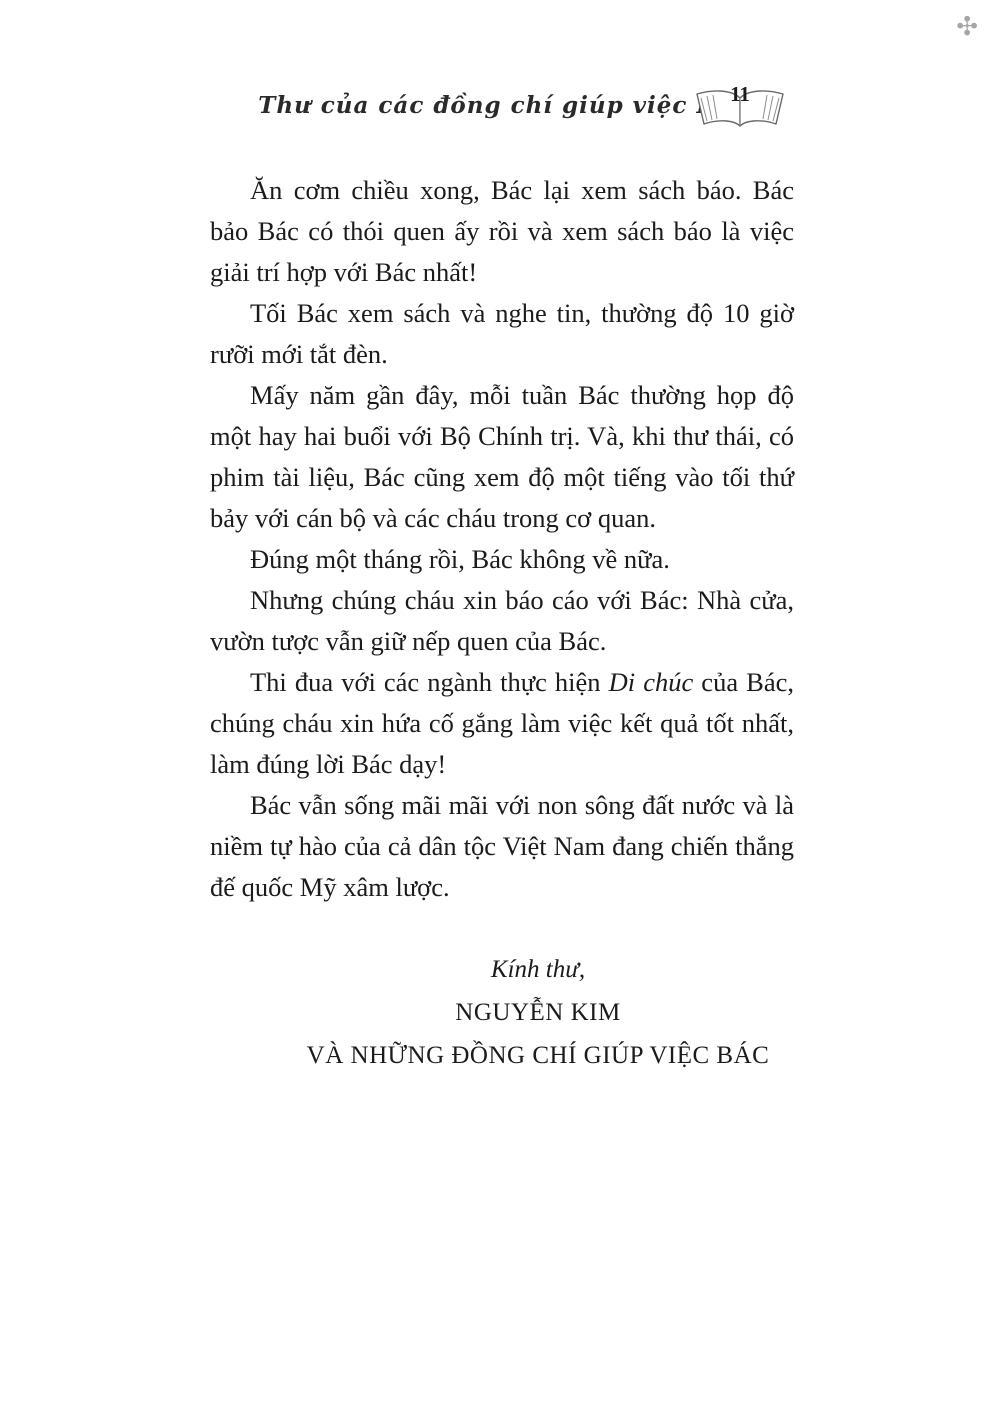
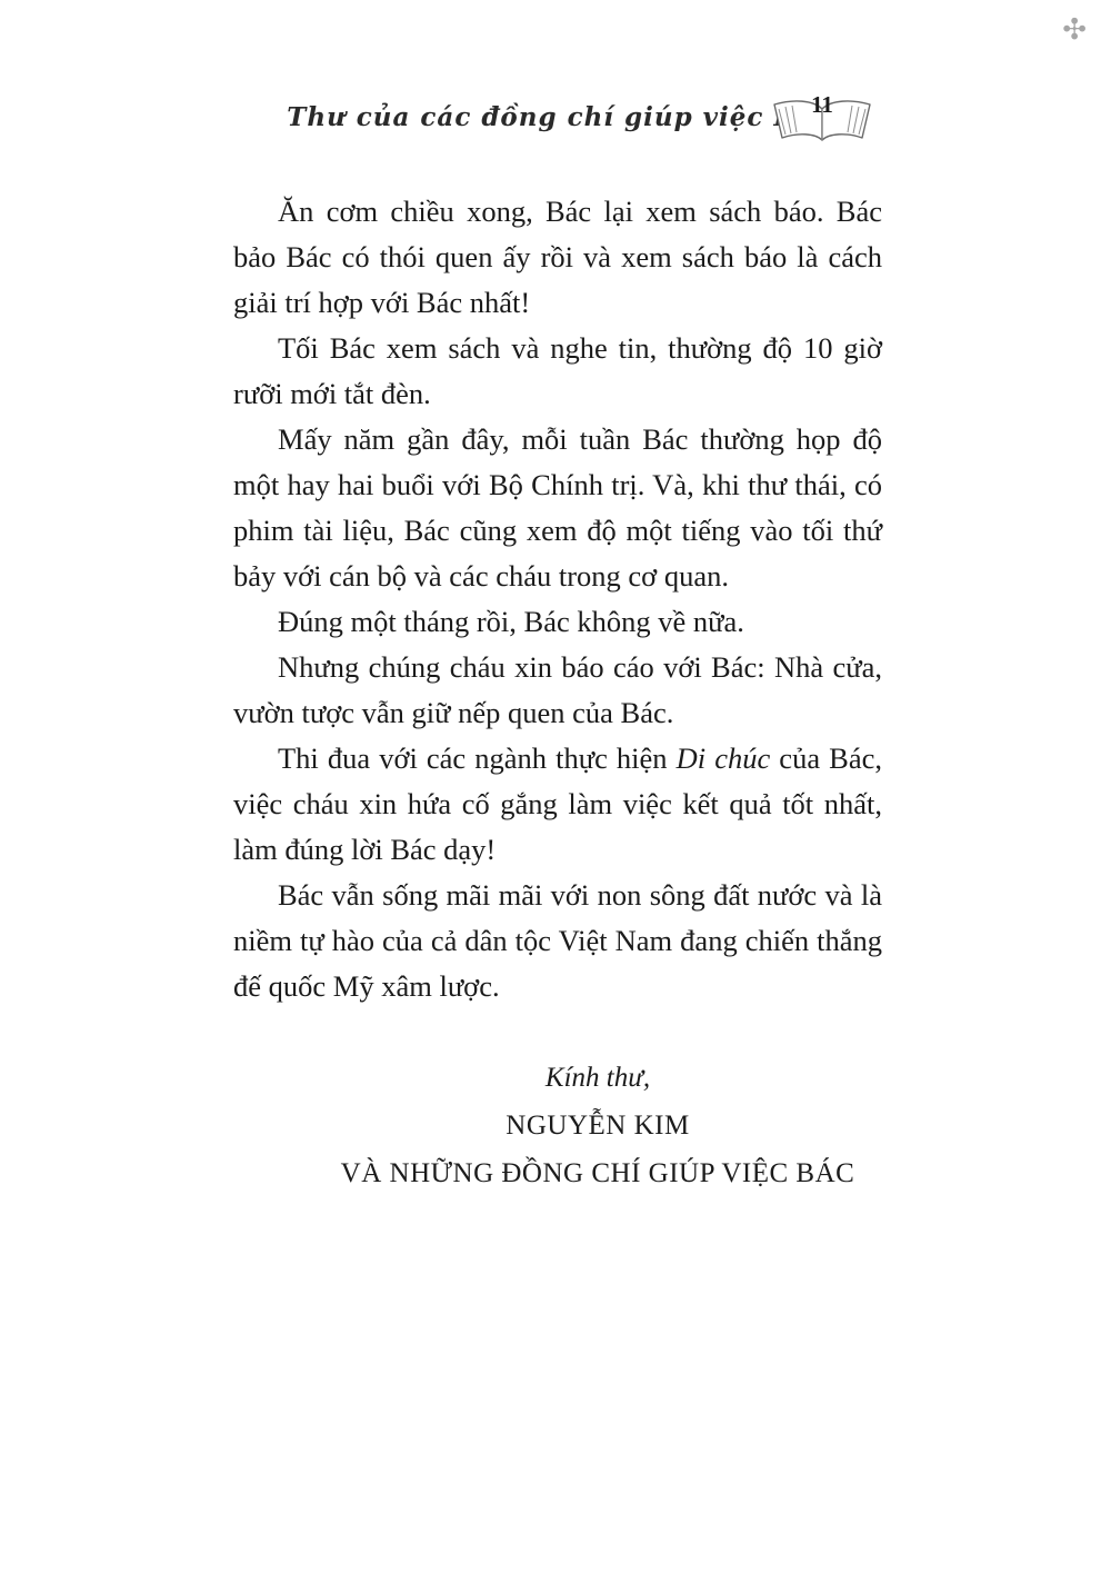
  ✣
  Thư của các đồng chí giúp việc
  11
- Ăn cơm chiều xong, Bác lại xem sách báo. Bác bảo Bác có thói quen ấy rồi và xem sách báo là việc giải trí hợp với Bác nhất!
+ Ăn cơm chiều xong, Bác lại xem sách báo. Bác bảo Bác có thói quen ấy rồi và xem sách báo là cách giải trí hợp với Bác nhất!
  Tối Bác xem sách và nghe tin, thường độ 10 giờ rưỡi mới tắt đèn.
  Mấy năm gần đây, mỗi tuần Bác thường họp độ một hay hai buổi với Bộ Chính trị. Và, khi thư thái, có phim tài liệu, Bác cũng xem độ một tiếng vào tối thứ bảy với cán bộ và các cháu trong cơ quan.
  Đúng một tháng rồi, Bác không về nữa.
  Nhưng chúng cháu xin báo cáo với Bác: Nhà cửa, vườn tược vẫn giữ nếp quen của Bác.
- Thi đua với các ngành thực hiện Di chúc của Bác, chúng cháu xin hứa cố gắng làm việc kết quả tốt nhất, làm đúng lời Bác dạy!
+ Thi đua với các ngành thực hiện Di chúc của Bác, việc cháu xin hứa cố gắng làm việc kết quả tốt nhất, làm đúng lời Bác dạy!
  Bác vẫn sống mãi mãi với non sông đất nước và là niềm tự hào của cả dân tộc Việt Nam đang chiến thắng đế quốc Mỹ xâm lược.
  Kính thư,
  NGUYỄN KIM
  VÀ NHỮNG ĐỒNG CHÍ GIÚP VIỆC BÁC
